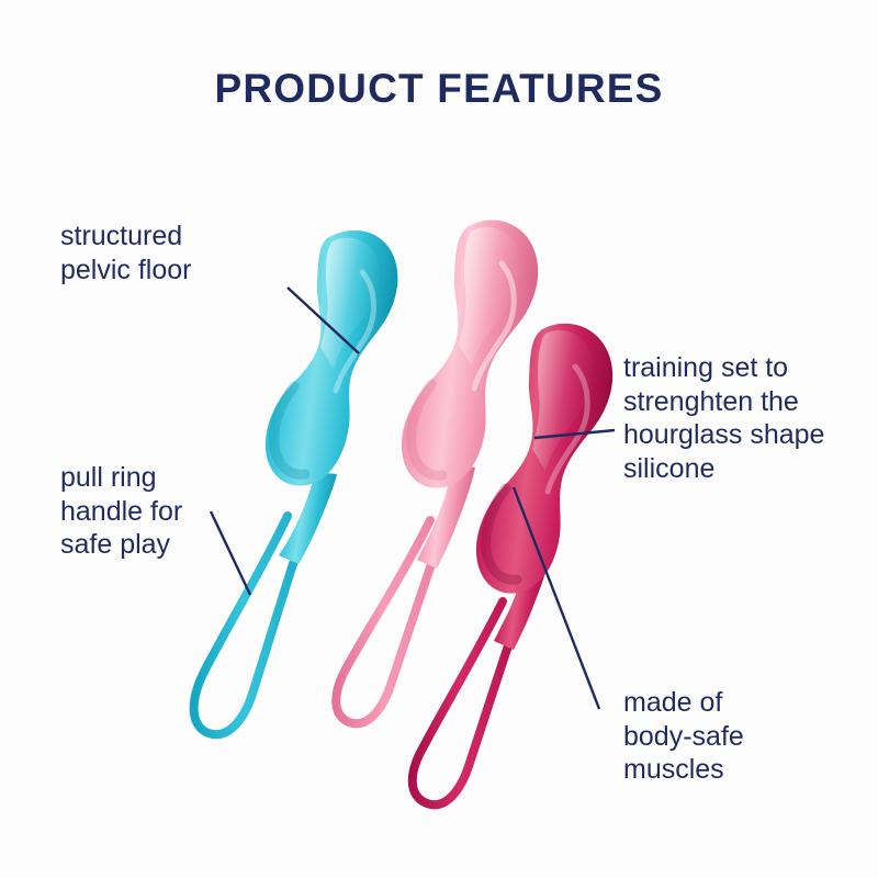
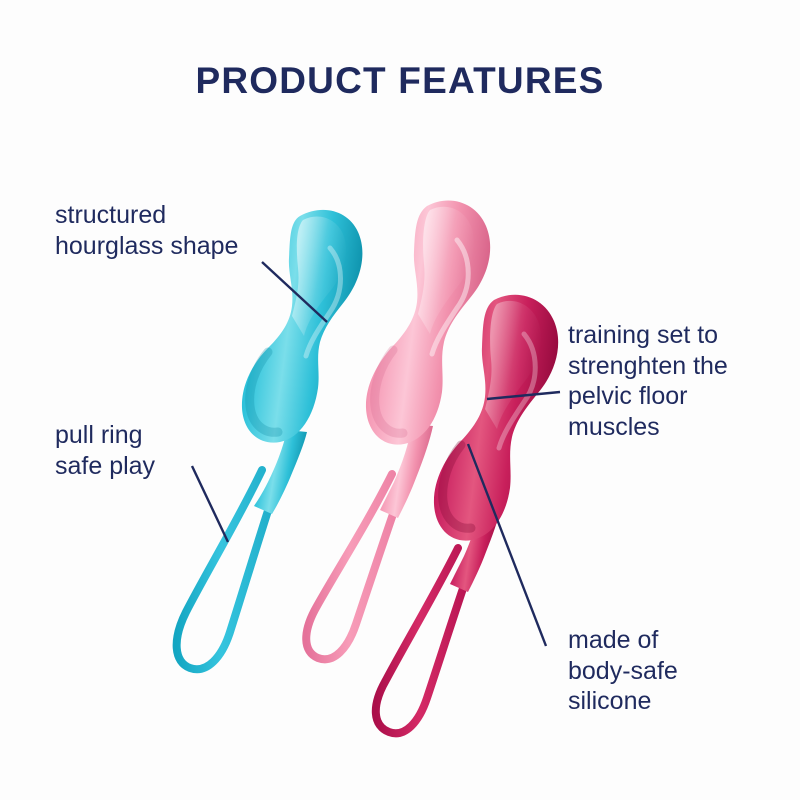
  PRODUCT FEATURES
  structured
- pelvic floor
+ hourglass shape
  pull ring
- handle for
  safe play
  training set to
  strenghten the
- hourglass shape
+ pelvic floor
- silicone
+ muscles
  made of
  body-safe
- muscles
+ silicone
